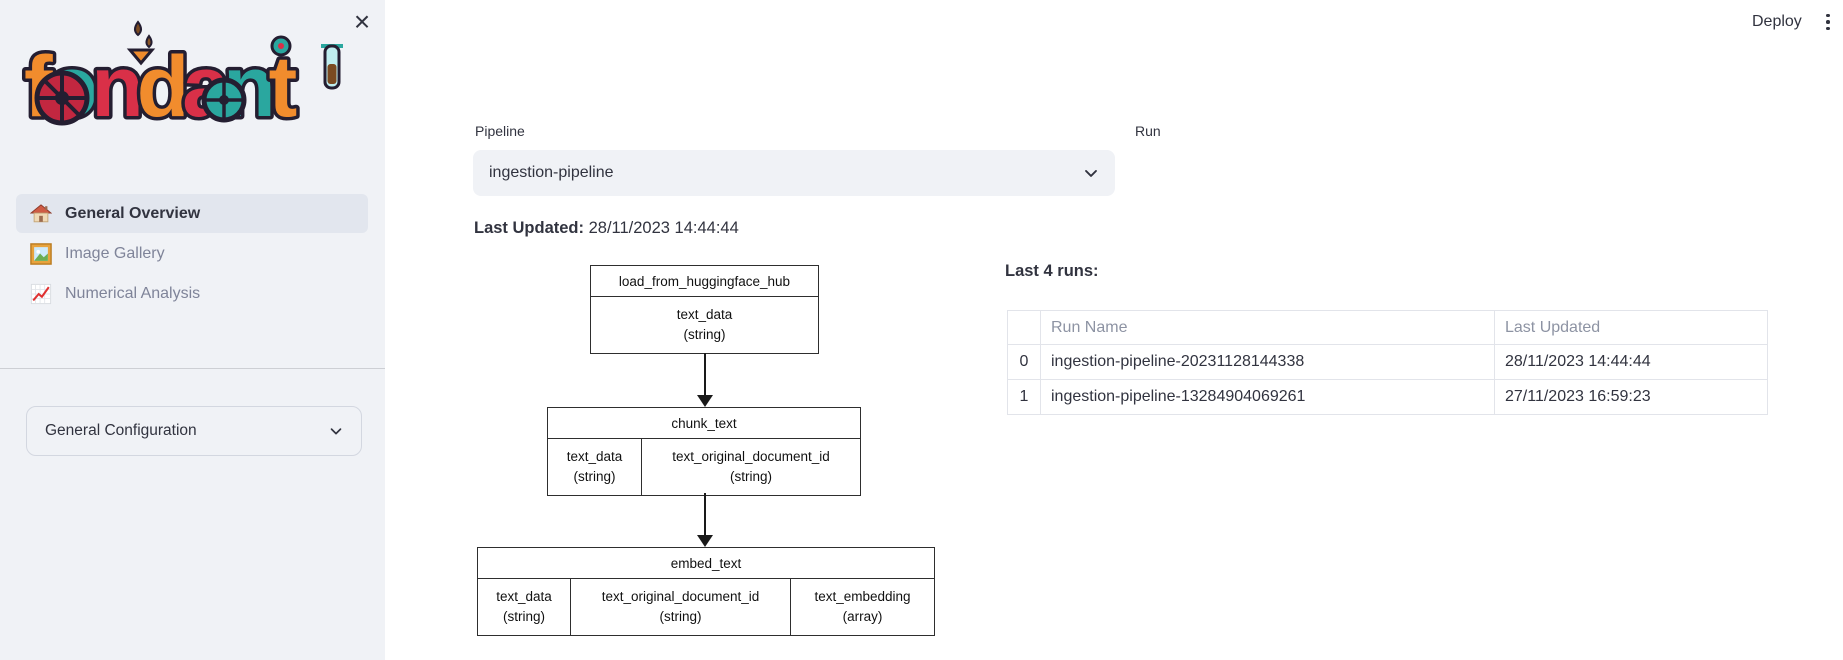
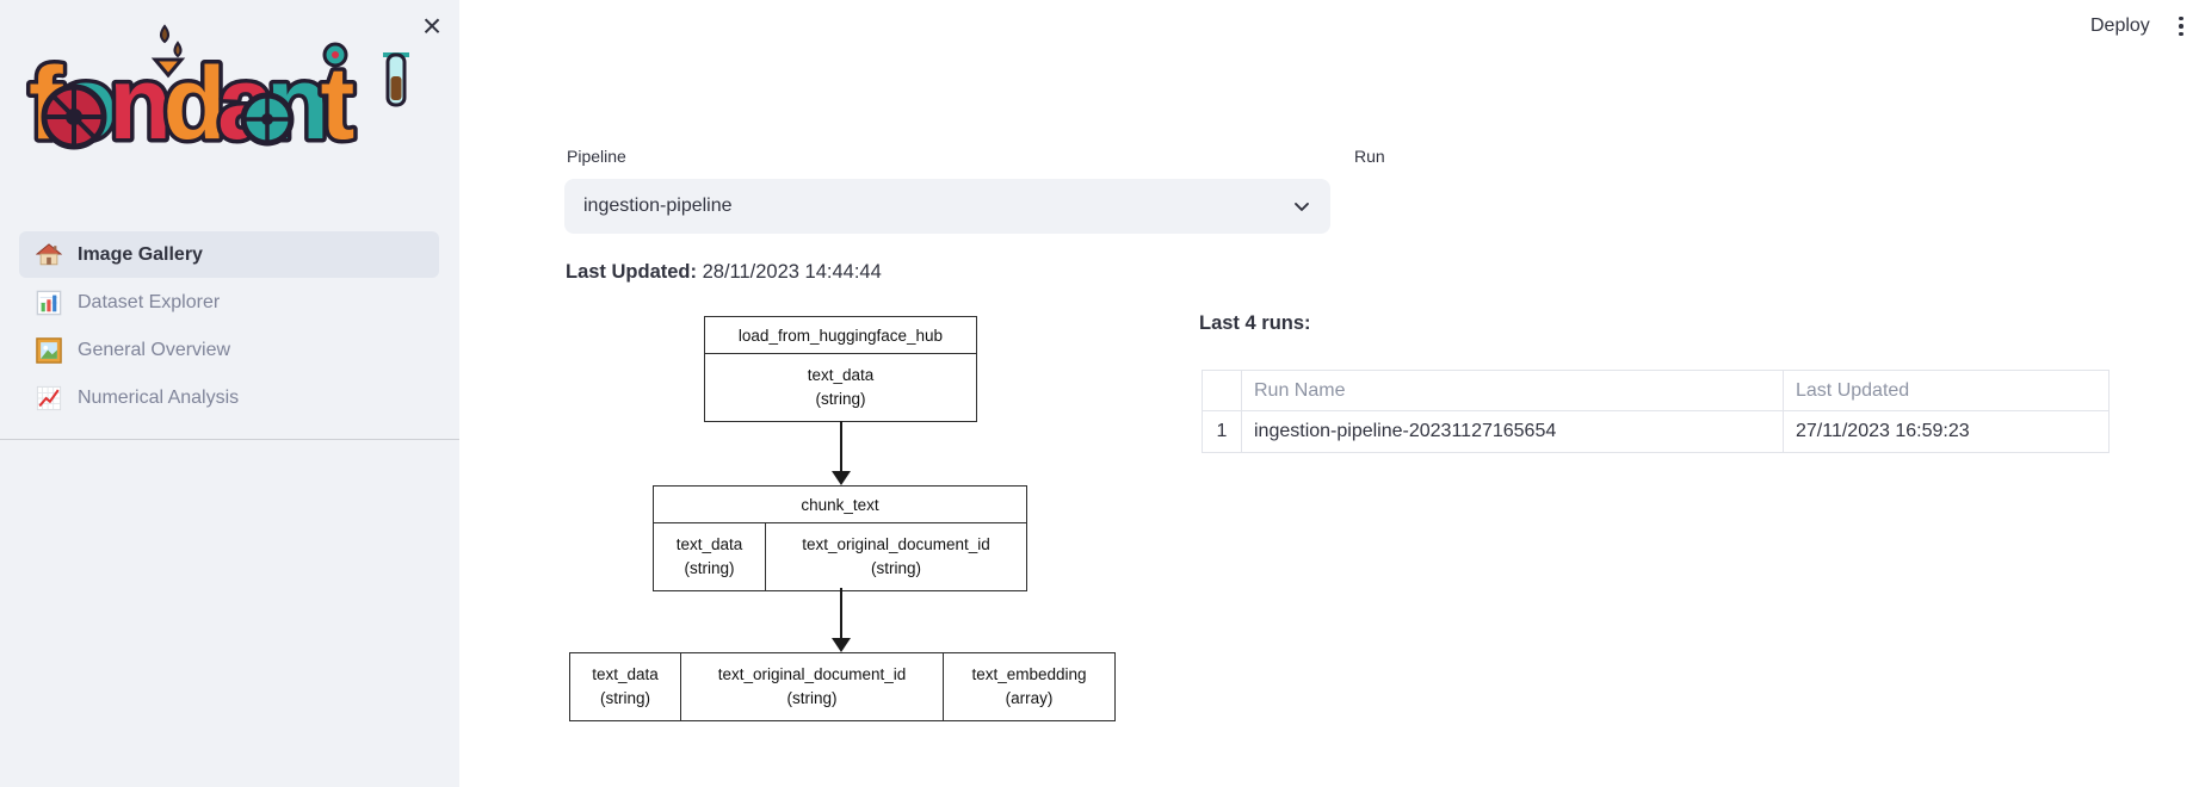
  f ndant
  ×
- General Overview
+ Image Gallery
+ Dataset Explorer
- Image Gallery
+ General Overview
  Numerical Analysis
- General Configuration
  Deploy
  Pipeline
  ingestion-pipeline
  Run
  Last Updated: 28/11/2023 14:44:44
  Last 4 runs:
  	Run Name	Last Updated
- 0	ingestion-pipeline-20231128144338	28/11/2023 14:44:44
- 1	ingestion-pipeline-13284904069261	27/11/2023 16:59:23
+ 1	ingestion-pipeline-20231127165654	27/11/2023 16:59:23
  load_from_huggingface_hub
  text_data
  (string)
  chunk_text
  text_data
  (string)
  text_original_document_id
  (string)
- embed_text
  text_data
  (string)
  text_original_document_id
  (string)
  text_embedding
  (array)
